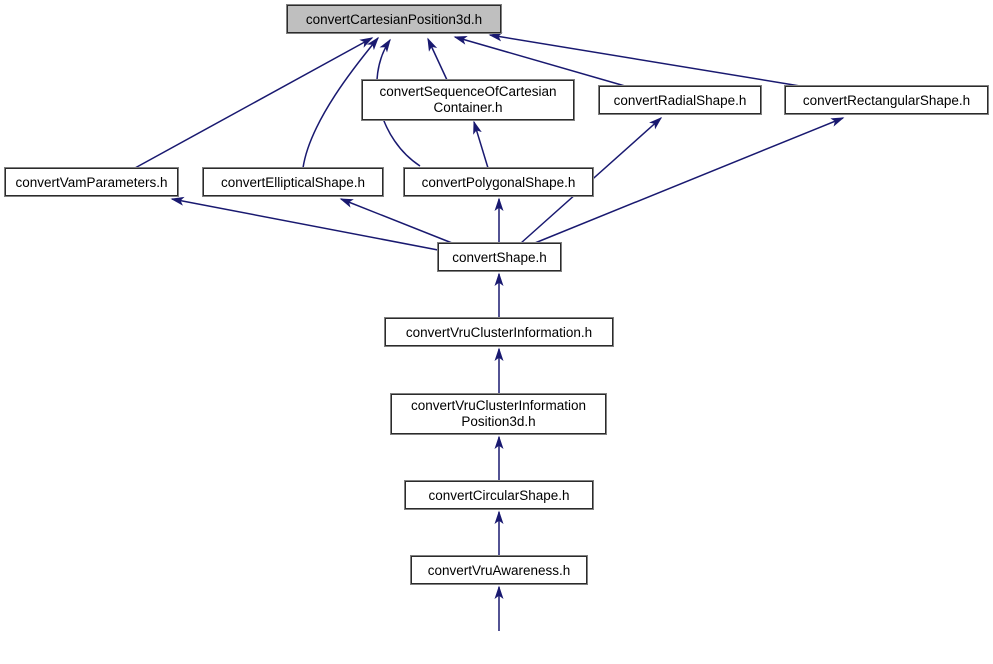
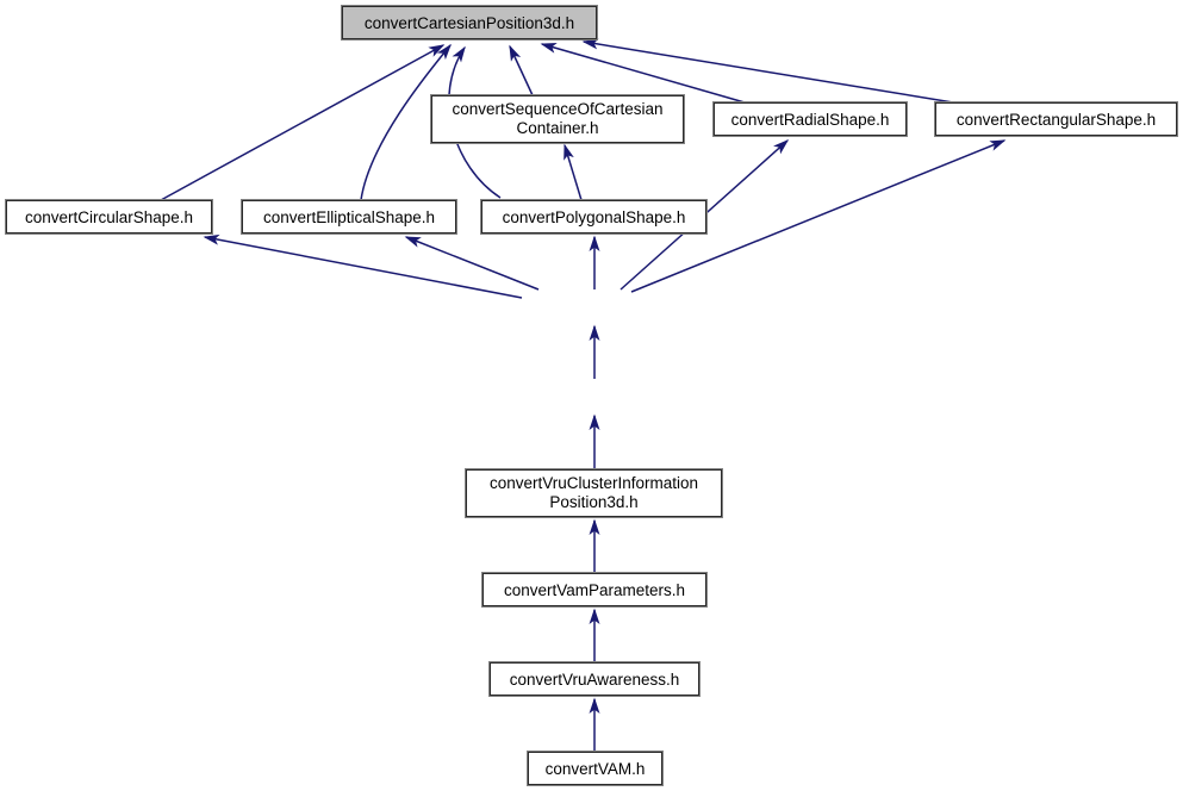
  convertCartesianPosition3d.h
  convertSequenceOfCartesian
  Container.h
  convertRadialShape.h
  convertRectangularShape.h
- convertVamParameters.h
+ convertCircularShape.h
  convertEllipticalShape.h
  convertPolygonalShape.h
- convertShape.h
- convertVruClusterInformation.h
  convertVruClusterInformation
  Position3d.h
- convertCircularShape.h
+ convertVamParameters.h
  convertVruAwareness.h
+ convertVAM.h
